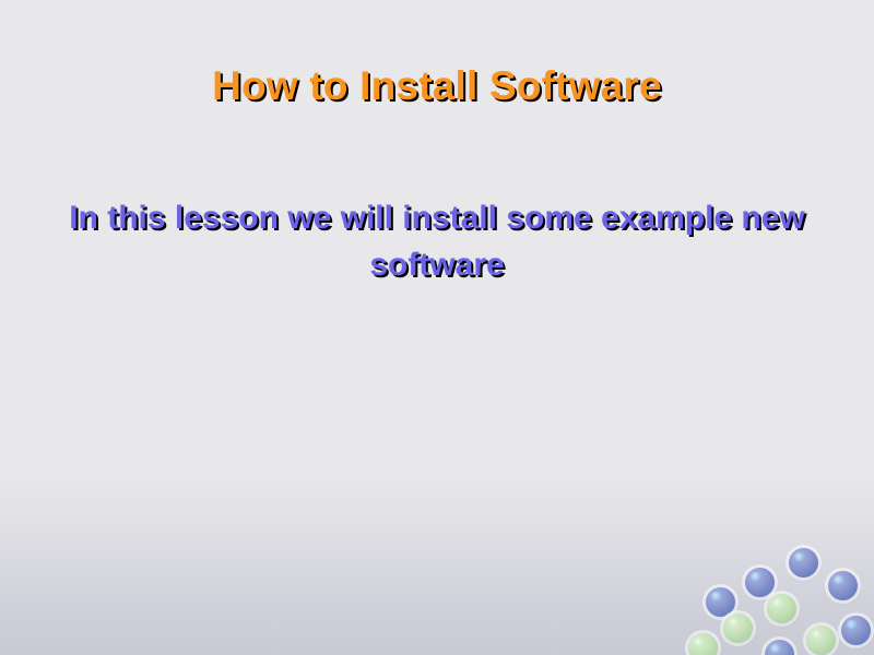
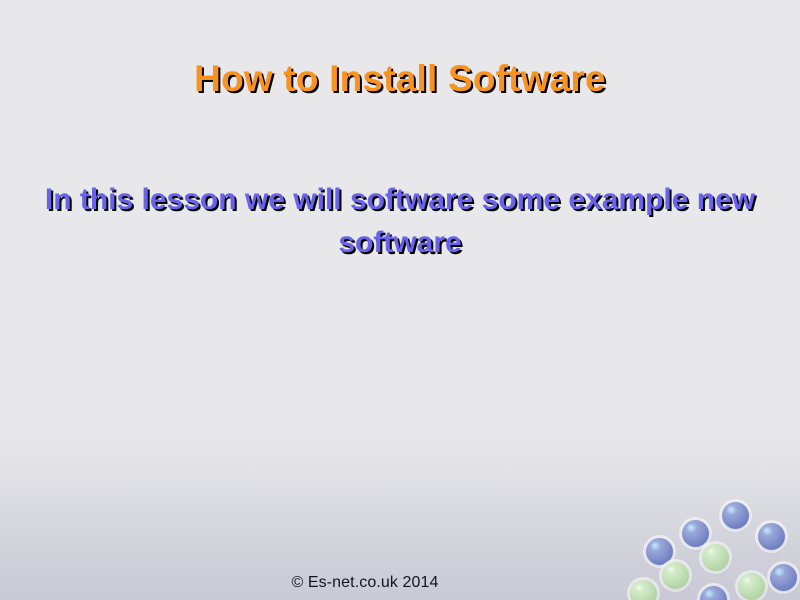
  How to Install Software
- In this lesson we will install some example new software
+ In this lesson we will software some example new software
+ © Es-net.co.uk 2014
